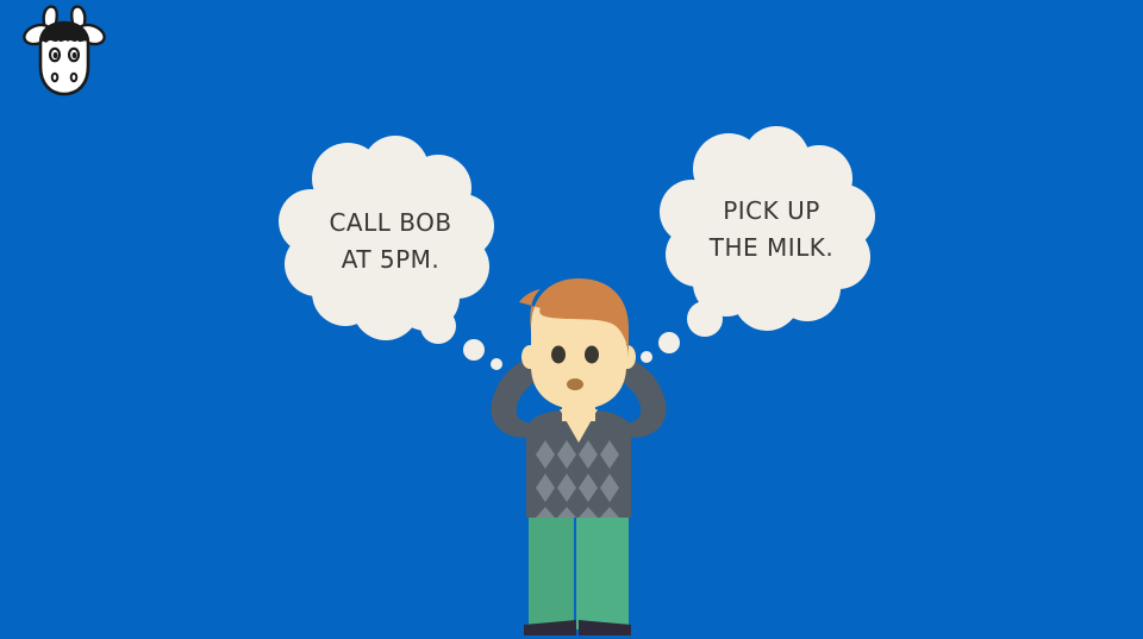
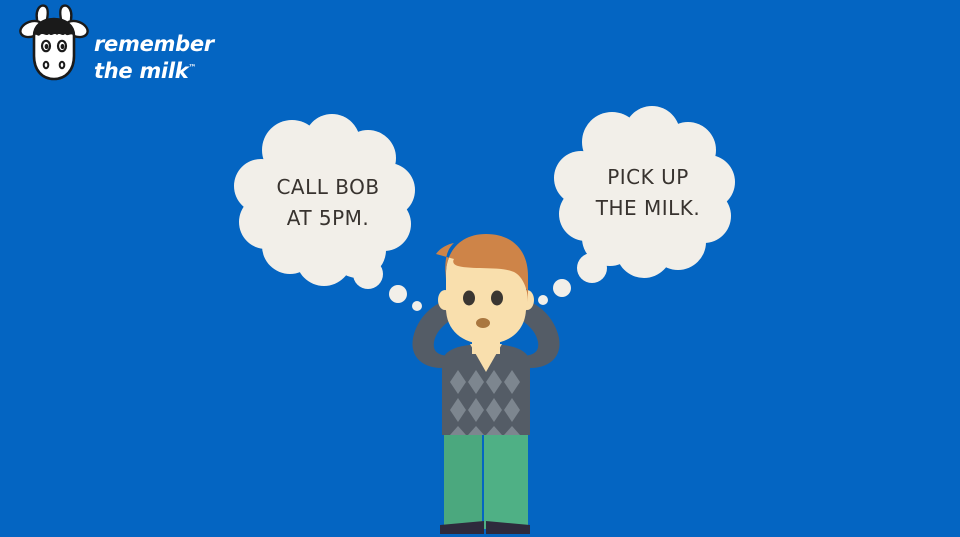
+ remember
+ the milk™
  CALL BOB
  AT 5PM.
  PICK UP
  THE MILK.
